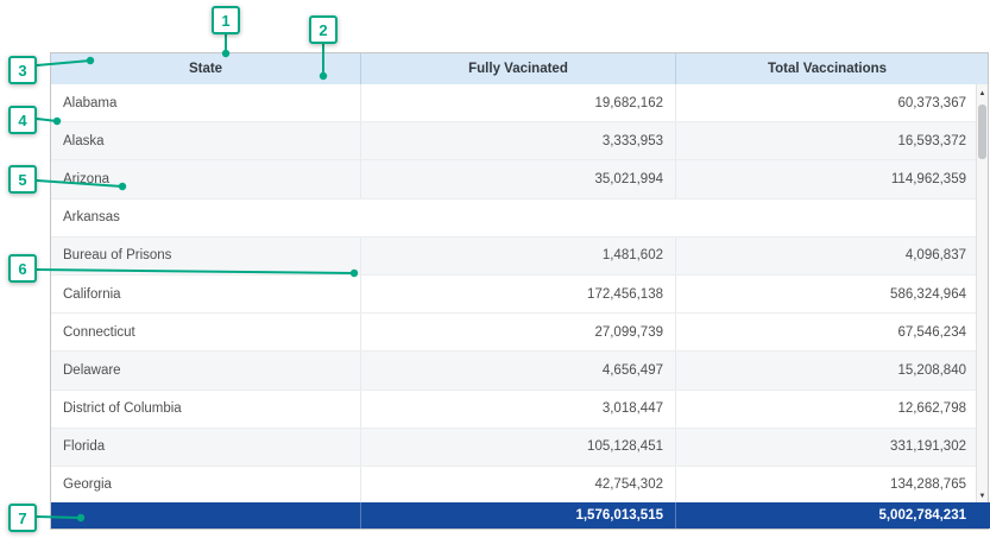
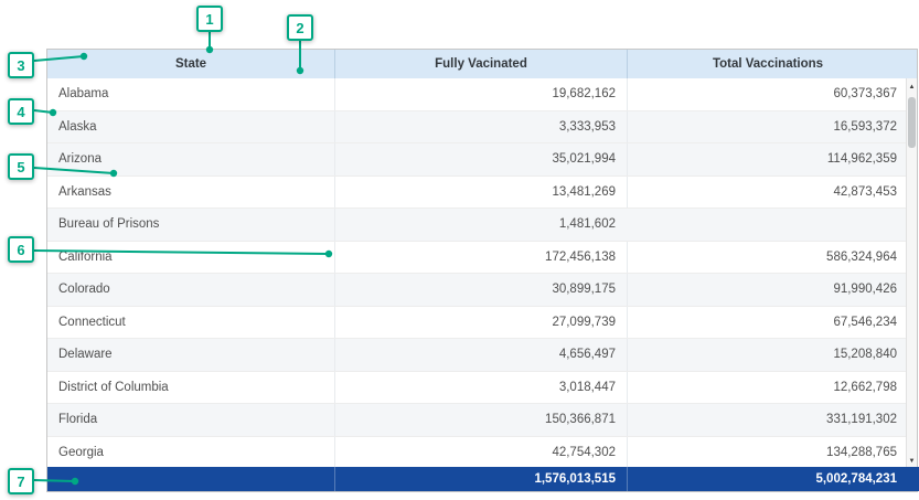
  State
  Fully Vacinated
  Total Vaccinations
  Alabama
  19,682,162
  60,373,367
  Alaska
  3,333,953
  16,593,372
  Arizona
  35,021,994
  114,962,359
  Arkansas
+ 13,481,269
+ 42,873,453
  Bureau of Prisons
  1,481,602
- 4,096,837
  California
  172,456,138
  586,324,964
+ Colorado
+ 30,899,175
+ 91,990,426
  Connecticut
  27,099,739
  67,546,234
  Delaware
  4,656,497
  15,208,840
  District of Columbia
  3,018,447
  12,662,798
  Florida
- 105,128,451
+ 150,366,871
  331,191,302
  Georgia
  42,754,302
  134,288,765
  1,576,013,515
  5,002,784,231
  1
  2
  3
  4
  5
  6
  7
